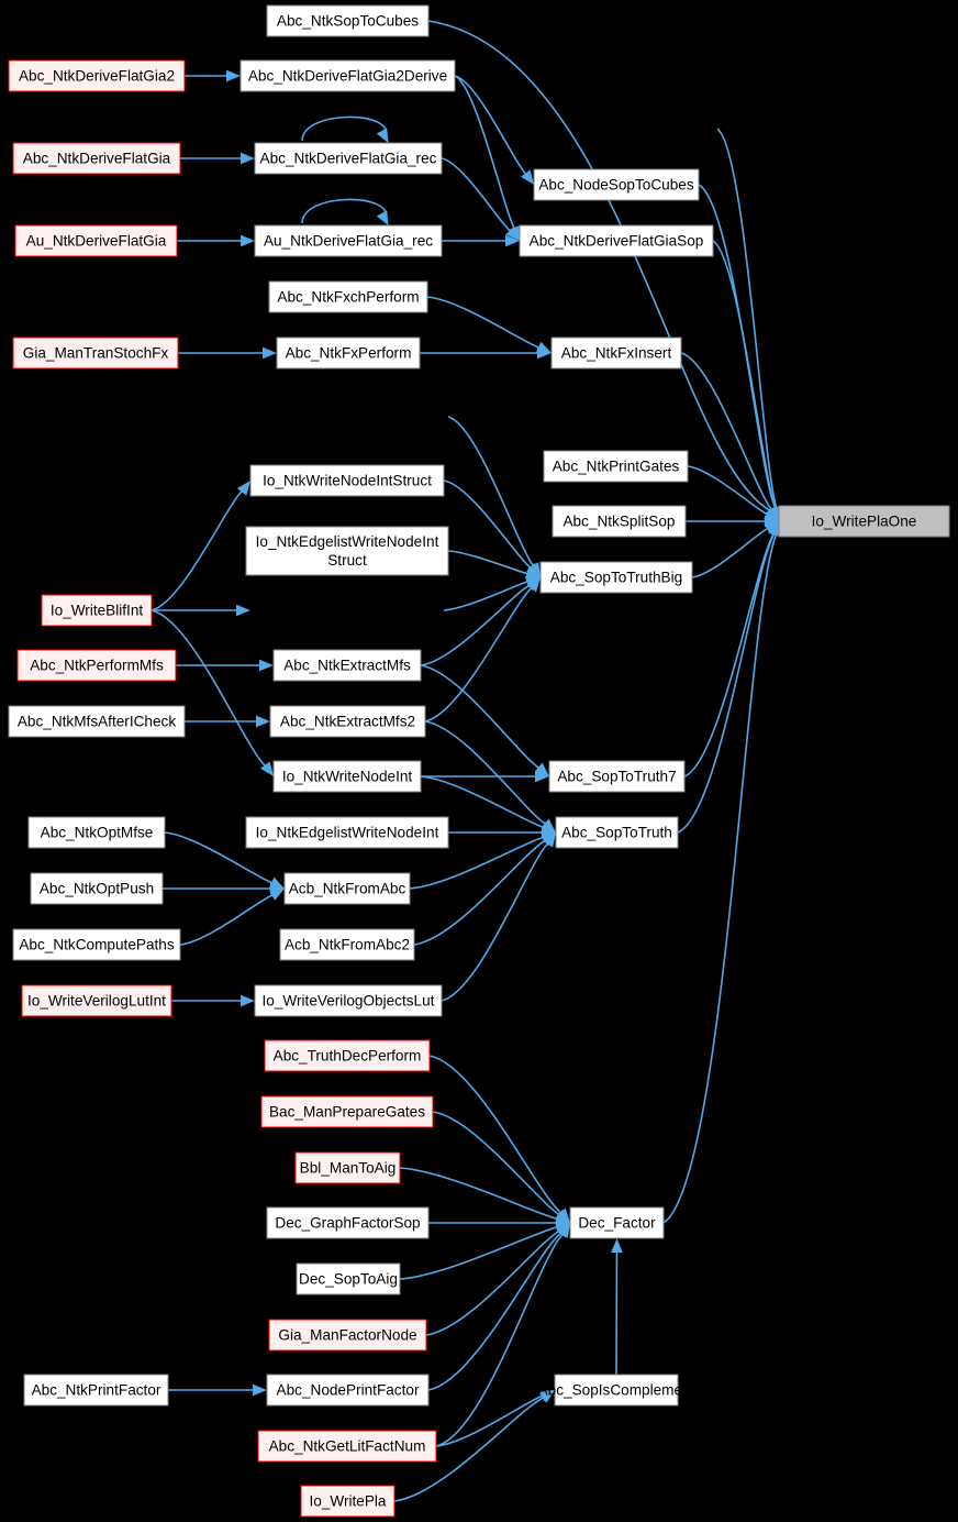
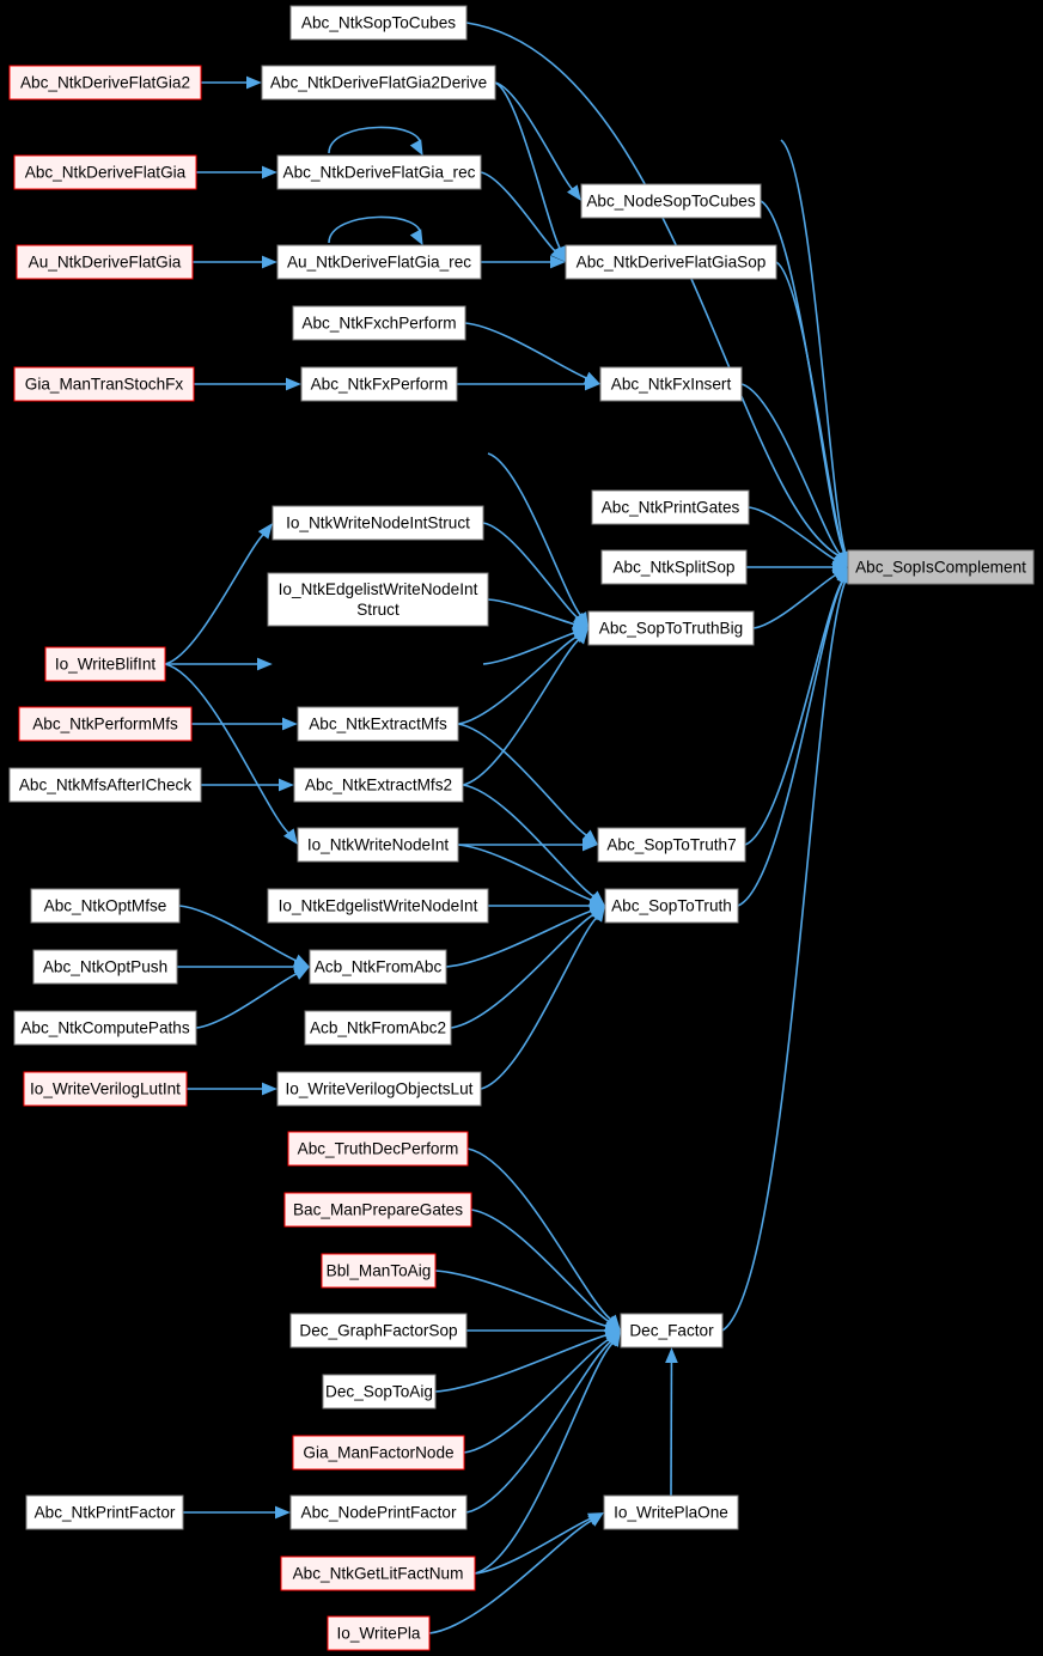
  Abc_NtkSopToCubes
  Abc_NtkDeriveFlatGia2
  Abc_NtkDeriveFlatGia2Derive
  Abc_NtkDeriveFlatGia
  Abc_NtkDeriveFlatGia_rec
  Abc_NodeSopToCubes
  Au_NtkDeriveFlatGia
  Au_NtkDeriveFlatGia_rec
  Abc_NtkDeriveFlatGiaSop
  Abc_NtkFxchPerform
  Gia_ManTranStochFx
  Abc_NtkFxPerform
  Abc_NtkFxInsert
  Abc_NtkPrintGates
  Io_NtkWriteNodeIntStruct
  Abc_NtkSplitSop
- Io_WritePlaOne
+ Abc_SopIsComplement
  Io_NtkEdgelistWriteNodeInt
  Struct
  Abc_SopToTruthBig
  Io_WriteBlifInt
  Abc_NtkPerformMfs
  Abc_NtkExtractMfs
  Abc_NtkMfsAfterICheck
  Abc_NtkExtractMfs2
  Abc_SopToTruth7
  Io_NtkWriteNodeInt
  Abc_NtkOptMfse
  Io_NtkEdgelistWriteNodeInt
  Abc_SopToTruth
  Abc_NtkOptPush
  Acb_NtkFromAbc
  Abc_NtkComputePaths
  Acb_NtkFromAbc2
  Io_WriteVerilogLutInt
  Io_WriteVerilogObjectsLut
  Abc_TruthDecPerform
  Bac_ManPrepareGates
  Bbl_ManToAig
  Dec_GraphFactorSop
  Dec_Factor
  Dec_SopToAig
  Gia_ManFactorNode
  Abc_NtkPrintFactor
  Abc_NodePrintFactor
- Abc_SopIsComplement
+ Io_WritePlaOne
  Abc_NtkGetLitFactNum
  Io_WritePla
